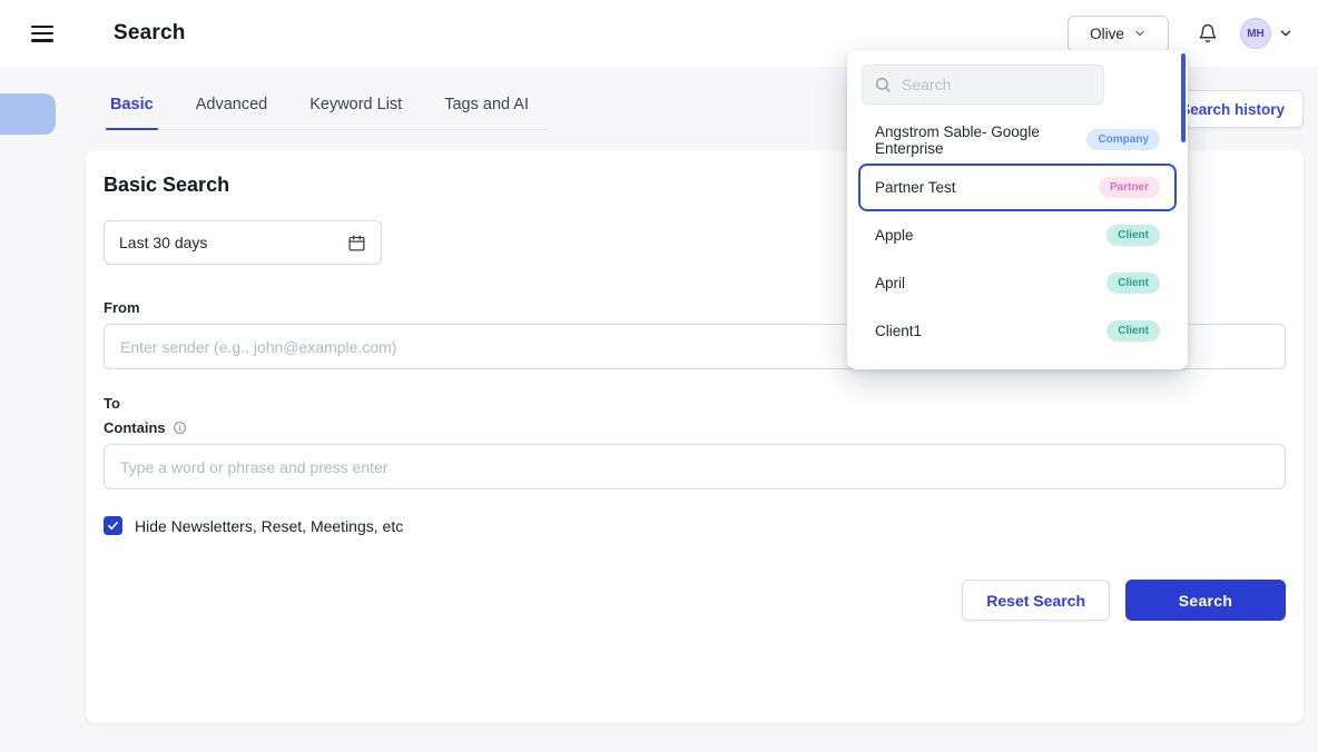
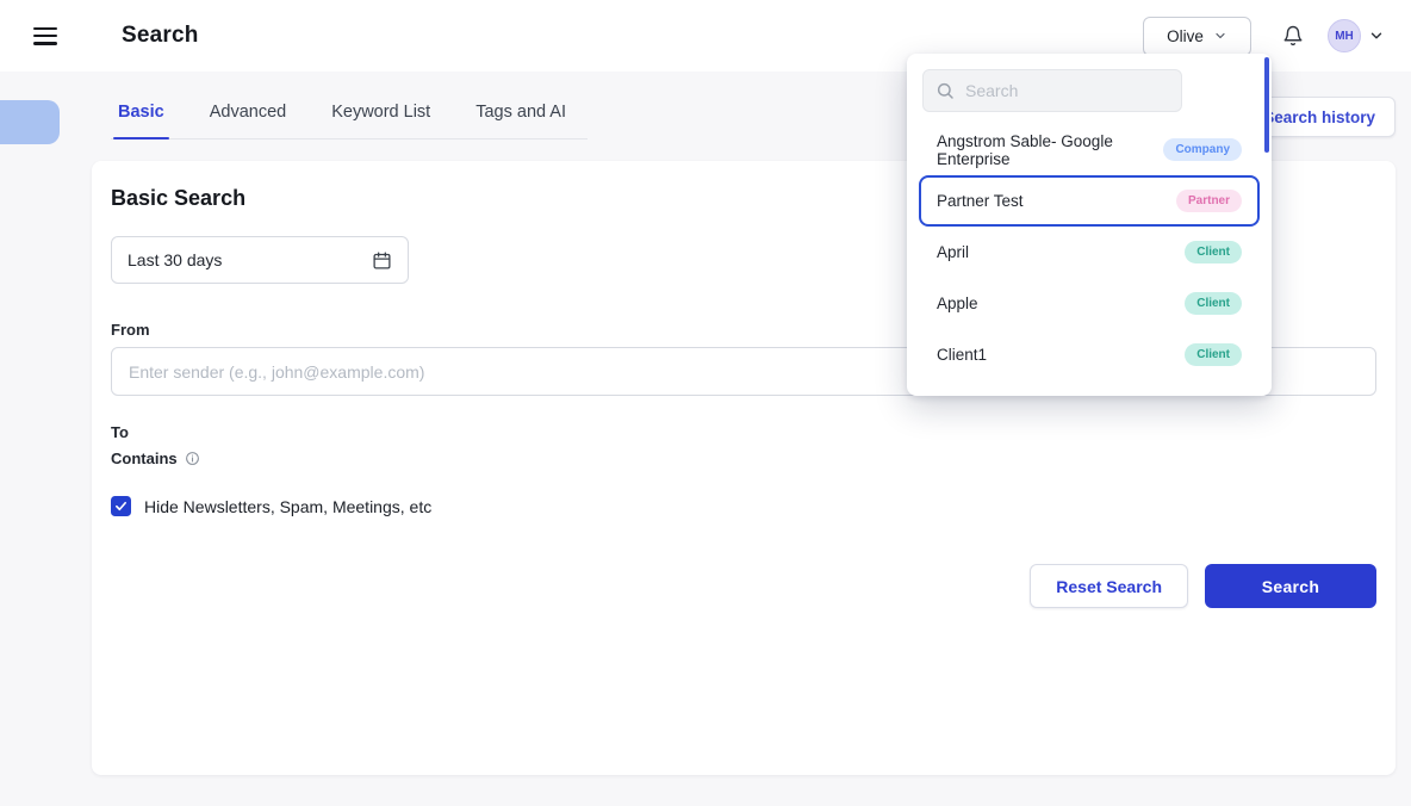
  Search
  Olive
  MH
  Basic
  Advanced
  Keyword List
  Tags and AI
  earch history
  Basic Search
  Last 30 days
  From
  Enter sender (e.g., john@example.com)
  To
  Contains
- Type a word or phrase and press enter
- Hide Newsletters, Reset, Meetings, etc
+ Hide Newsletters, Spam, Meetings, etc
  Reset Search
  Search
  Search
  Angstrom Sable- Google Enterprise
  Company
  Partner Test
  Partner
- Apple
+ April
  Client
- April
+ Apple
  Client
  Client1
  Client
